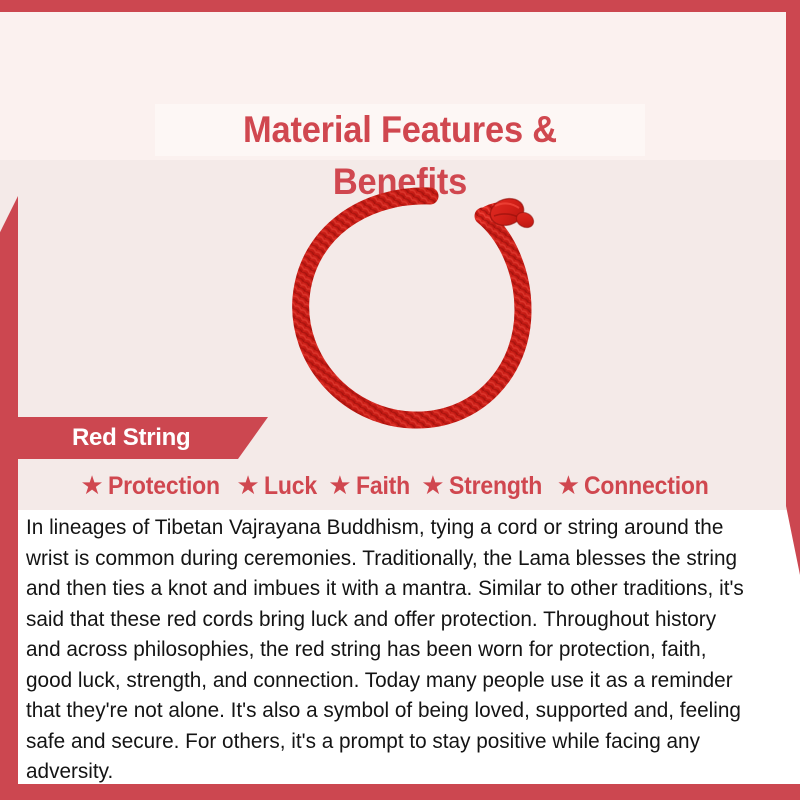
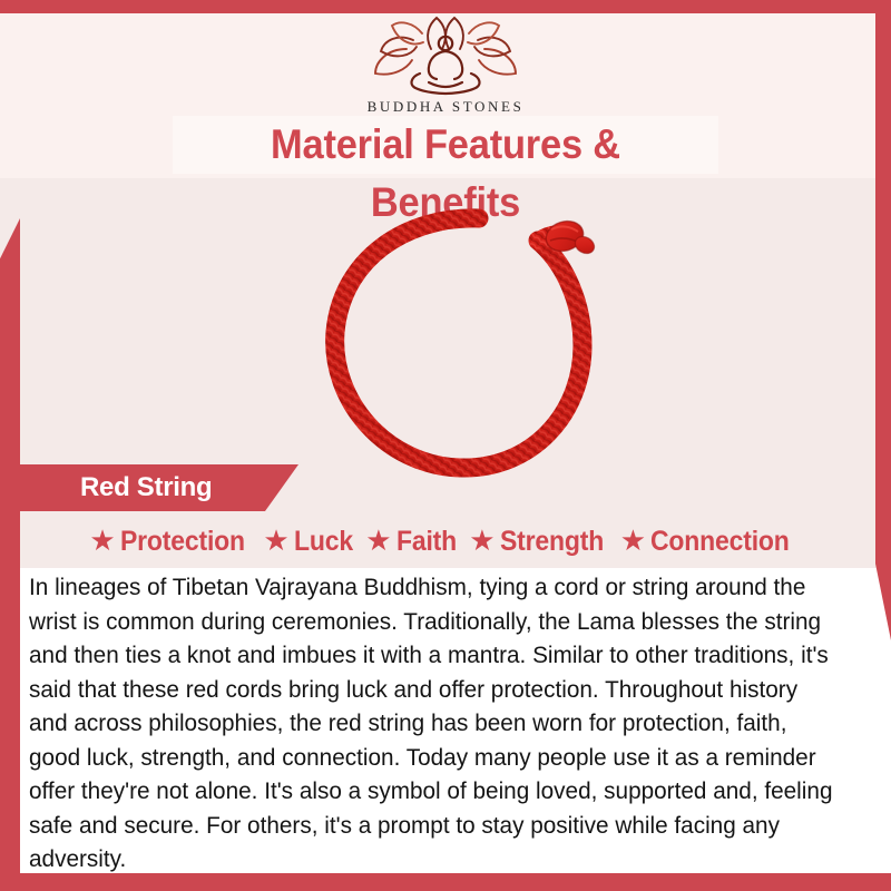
+ BUDDHA STONES
  Material Features & Benefits
  Red String
  ★
  Protection
  ★
  Luck
  ★
  Faith
  ★
  Strength
  ★
  Connection
- In lineages of Tibetan Vajrayana Buddhism, tying a cord or string around the wrist is common during ceremonies. Traditionally, the Lama blesses the string and then ties a knot and imbues it with a mantra. Similar to other traditions, it's said that these red cords bring luck and offer protection. Throughout history and across philosophies, the red string has been worn for protection, faith, good luck, strength, and connection. Today many people use it as a reminder that they're not alone. It's also a symbol of being loved, supported and, feeling safe and secure. For others, it's a prompt to stay positive while facing any adversity.
+ In lineages of Tibetan Vajrayana Buddhism, tying a cord or string around the wrist is common during ceremonies. Traditionally, the Lama blesses the string and then ties a knot and imbues it with a mantra. Similar to other traditions, it's said that these red cords bring luck and offer protection. Throughout history and across philosophies, the red string has been worn for protection, faith, good luck, strength, and connection. Today many people use it as a reminder offer they're not alone. It's also a symbol of being loved, supported and, feeling safe and secure. For others, it's a prompt to stay positive while facing any adversity.
